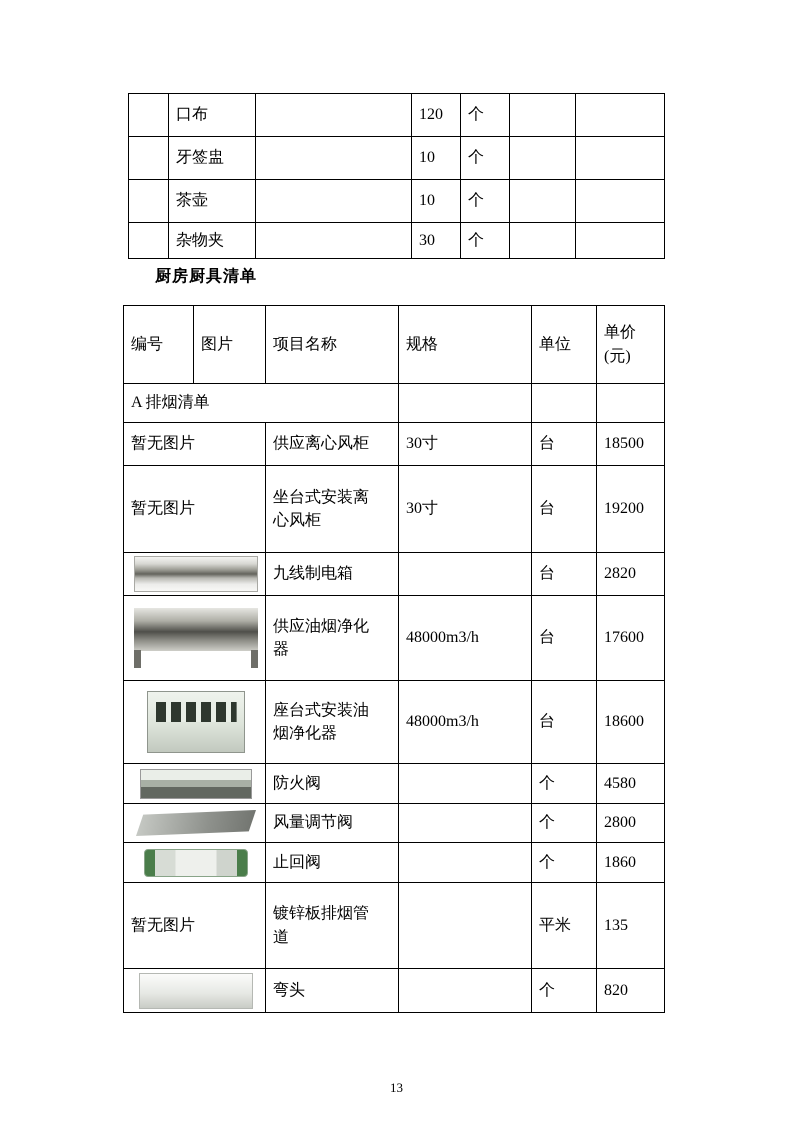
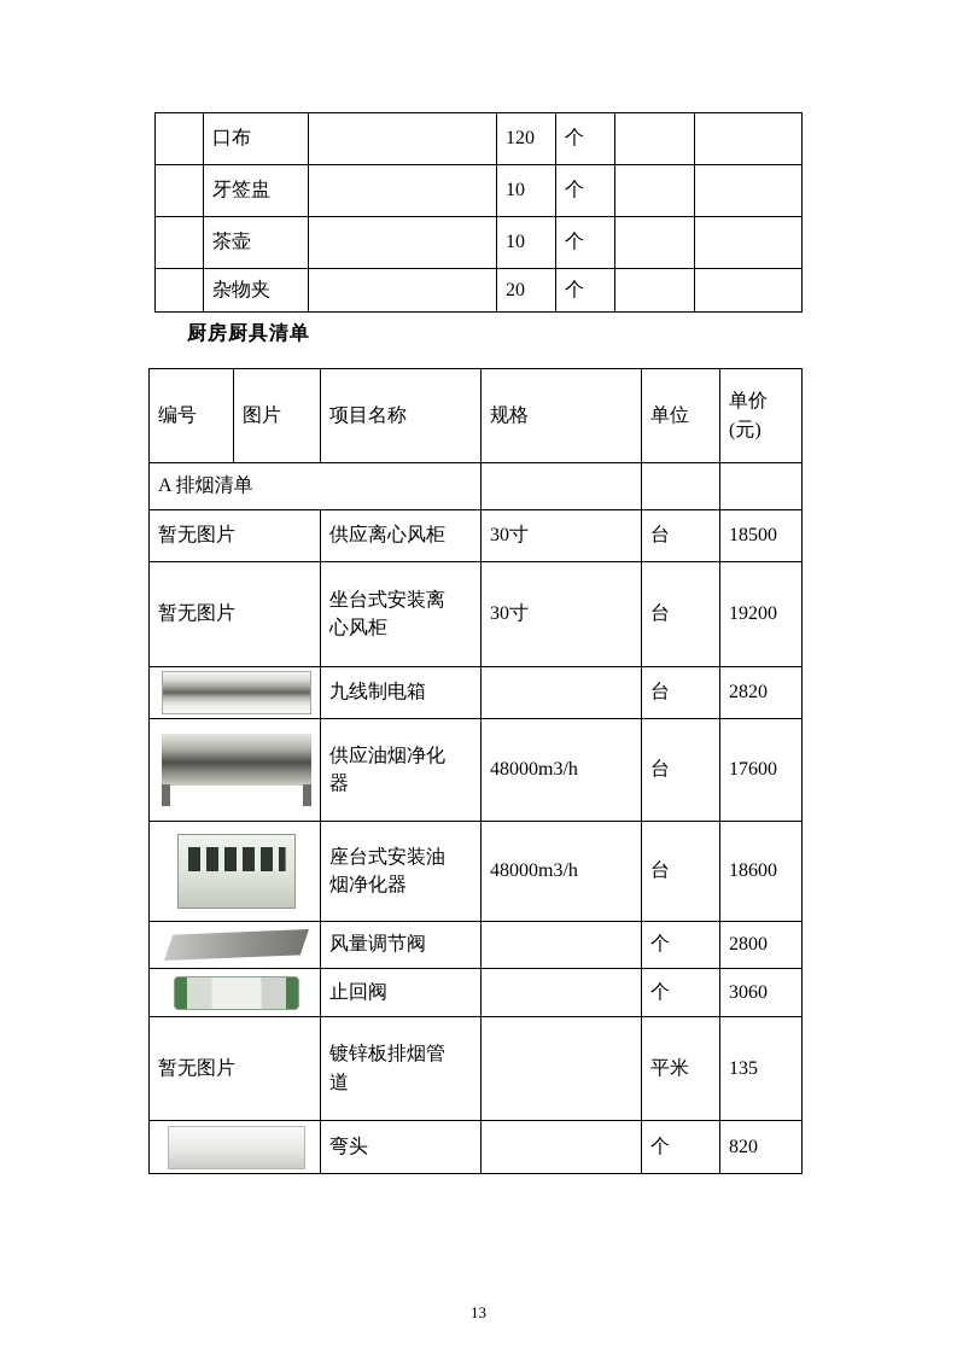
  	口布		120	个
  	牙签盅		10	个
  	茶壶		10	个
- 	杂物夹		30	个
+ 	杂物夹		20	个
  厨房厨具清单
  编号	图片	项目名称	规格	单位	单价 (元)
  A 排烟清单
  暂无图片	供应离心风柜	30寸	台	18500
  暂无图片	坐台式安装离心风柜	30寸	台	19200
  	九线制电箱		台	2820
  	供应油烟净化器	48000m3/h	台	17600
  	座台式安装油烟净化器	48000m3/h	台	18600
- 	防火阀		个	4580
  	风量调节阀		个	2800
- 	止回阀		个	1860
+ 	止回阀		个	3060
  暂无图片	镀锌板排烟管道		平米	135
  	弯头		个	820
  13
